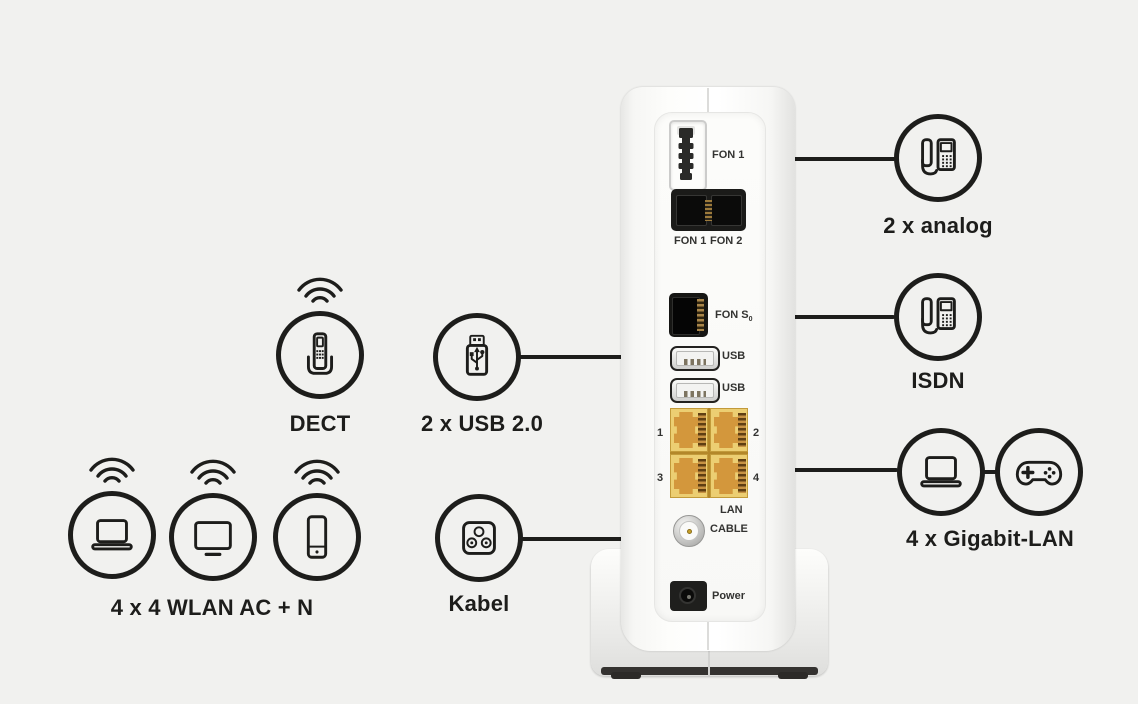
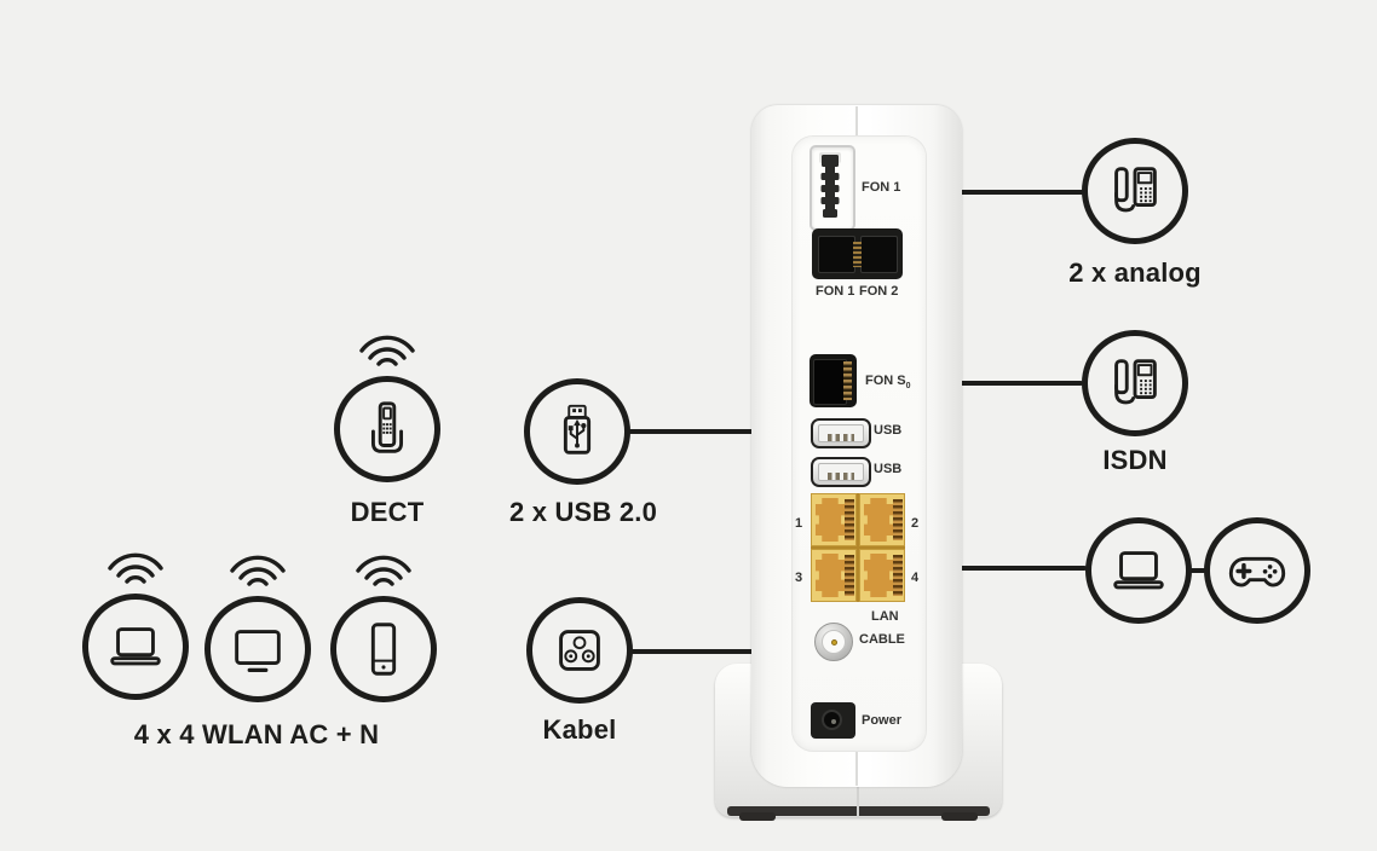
  DECT
  4 x 4 WLAN AC + N
  2 x USB 2.0
  Kabel
  2 x analog
  ISDN
- 4 x Gigabit-LAN
  FON 1
  FON 1
  FON 2
  FON S
  USB
  USB
  1
  2
  3
  4
  LAN
  CABLE
  Power
